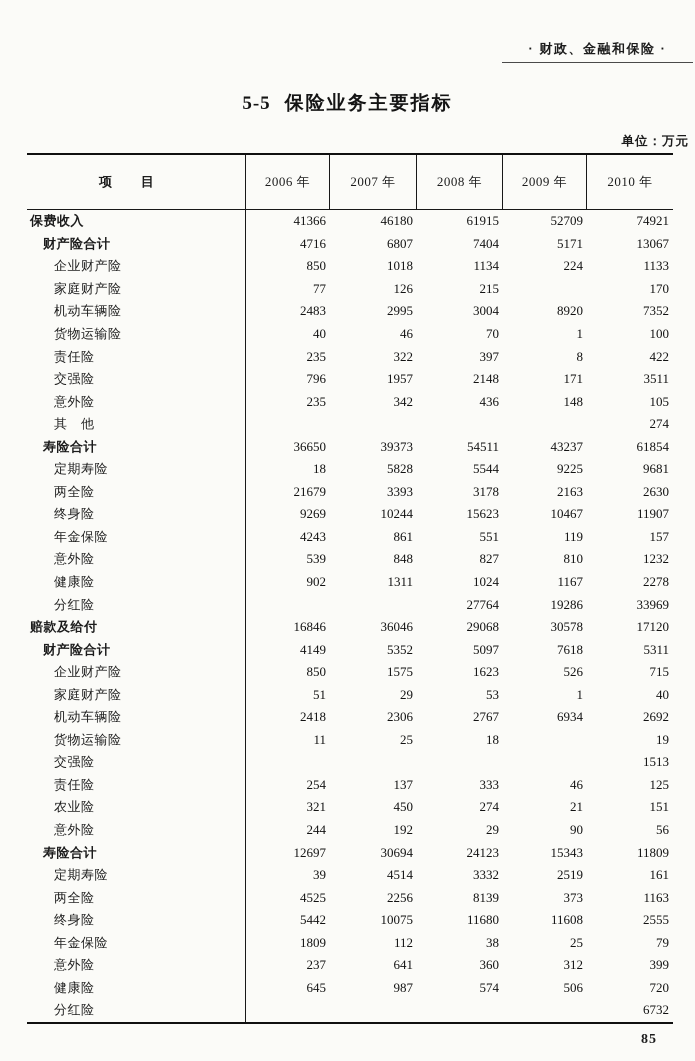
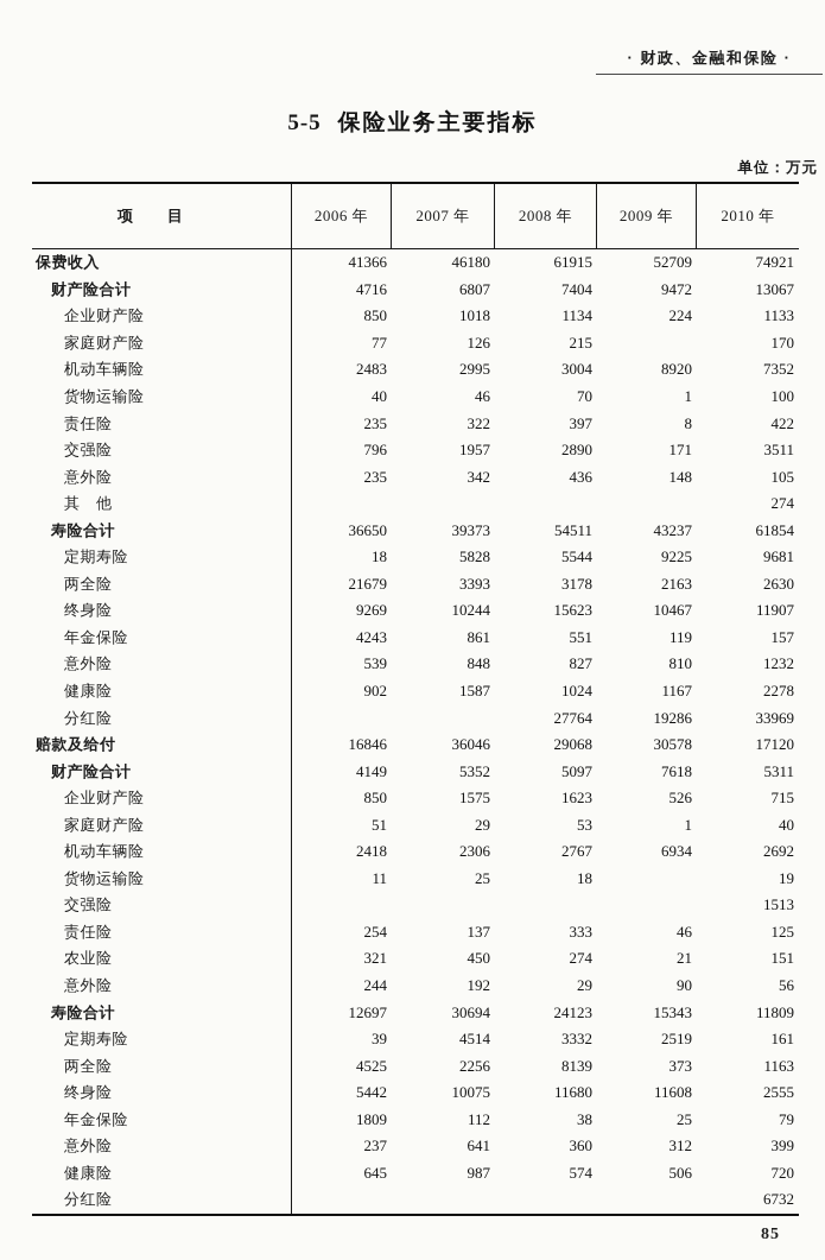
  · 财政、金融和保险 ·
  5-5
  保险业务主要指标
  单位：万元
  项
  目
  2006 年
  2007 年
  2008 年
  2009 年
  2010 年
  保费收入
  41366
  46180
  61915
  52709
  74921
  财产险合计
  4716
  6807
  7404
- 5171
+ 9472
  13067
  企业财产险
  850
  1018
  1134
  224
  1133
  家庭财产险
  77
  126
  215
  170
  机动车辆险
  2483
  2995
  3004
  8920
  7352
  货物运输险
  40
  46
  70
  1
  100
  责任险
  235
  322
  397
  8
  422
  交强险
  796
  1957
- 2148
+ 2890
  171
  3511
  意外险
  235
  342
  436
  148
  105
  其 他
  274
  寿险合计
  36650
  39373
  54511
  43237
  61854
  定期寿险
  18
  5828
  5544
  9225
  9681
  两全险
  21679
  3393
  3178
  2163
  2630
  终身险
  9269
  10244
  15623
  10467
  11907
  年金保险
  4243
  861
  551
  119
  157
  意外险
  539
  848
  827
  810
  1232
  健康险
  902
- 1311
+ 1587
  1024
  1167
  2278
  分红险
  27764
  19286
  33969
  赔款及给付
  16846
  36046
  29068
  30578
  17120
  财产险合计
  4149
  5352
  5097
  7618
  5311
  企业财产险
  850
  1575
  1623
  526
  715
  家庭财产险
  51
  29
  53
  1
  40
  机动车辆险
  2418
  2306
  2767
  6934
  2692
  货物运输险
  11
  25
  18
  19
  交强险
  1513
  责任险
  254
  137
  333
  46
  125
  农业险
  321
  450
  274
  21
  151
  意外险
  244
  192
  29
  90
  56
  寿险合计
  12697
  30694
  24123
  15343
  11809
  定期寿险
  39
  4514
  3332
  2519
  161
  两全险
  4525
  2256
  8139
  373
  1163
  终身险
  5442
  10075
  11680
  11608
  2555
  年金保险
  1809
  112
  38
  25
  79
  意外险
  237
  641
  360
  312
  399
  健康险
  645
  987
  574
  506
  720
  分红险
  6732
  85
